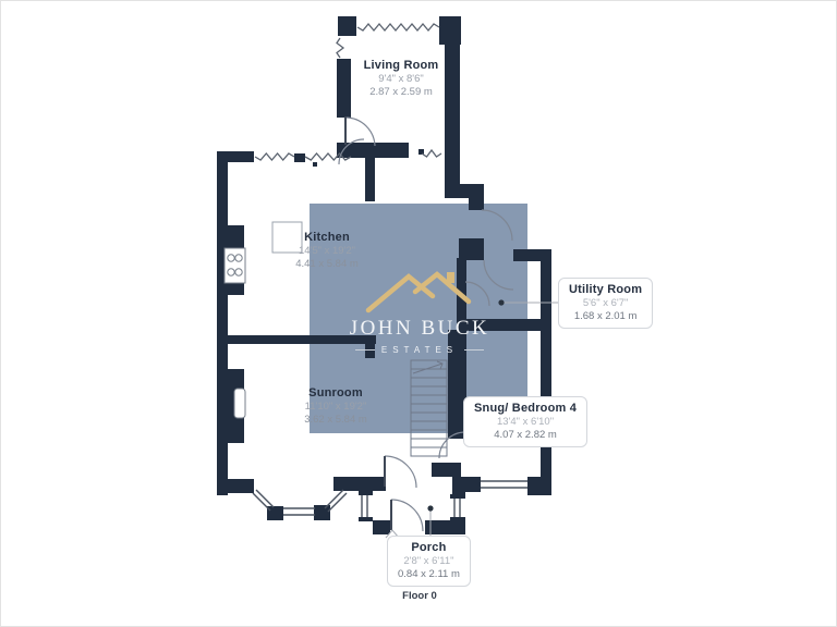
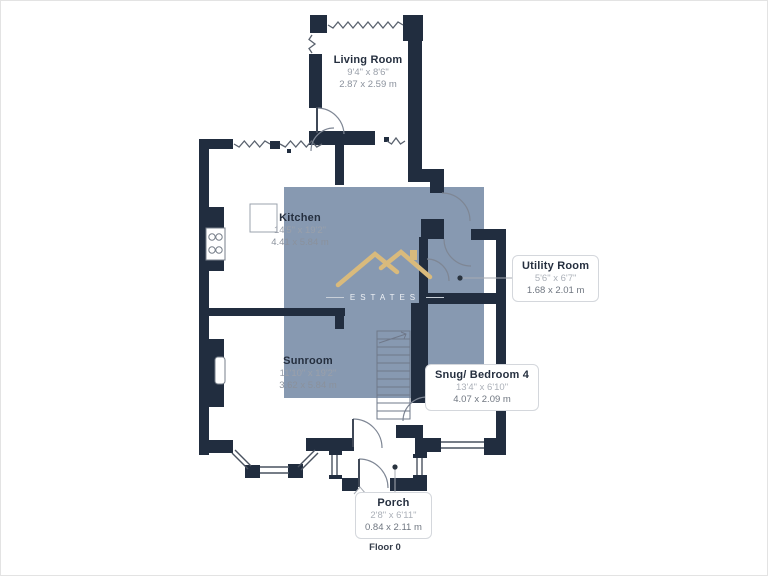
- JOHN BUCK
  ESTATES
  Living Room
  9'4" x 8'6"
  2.87 x 2.59 m
  Kitchen
  14'5" x 19'2"
  4.41 x 5.84 m
  Utility Room
  5'6" x 6'7"
  1.68 x 2.01 m
  Sunroom
  11'10" x 19'2"
  3.62 x 5.84 m
  Snug/ Bedroom 4
  13'4" x 6'10"
- 4.07 x 2.82 m
+ 4.07 x 2.09 m
  Porch
  2'8" x 6'11"
  0.84 x 2.11 m
  Floor 0
